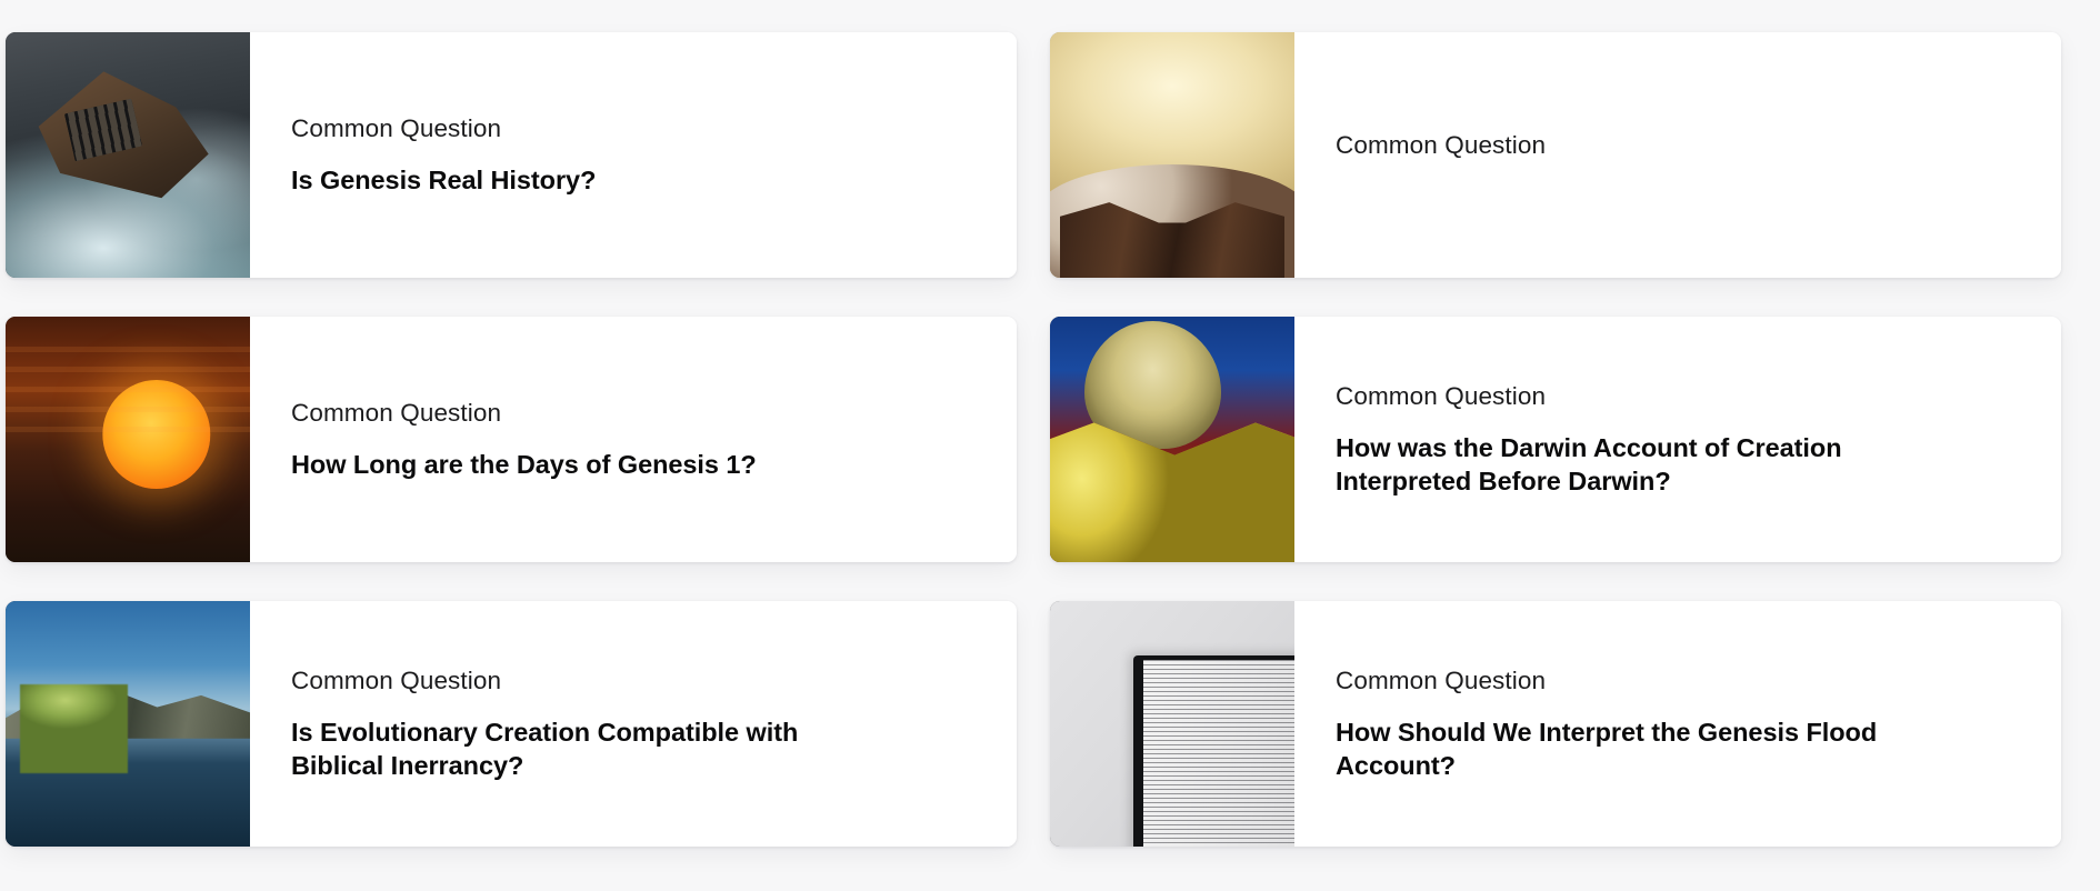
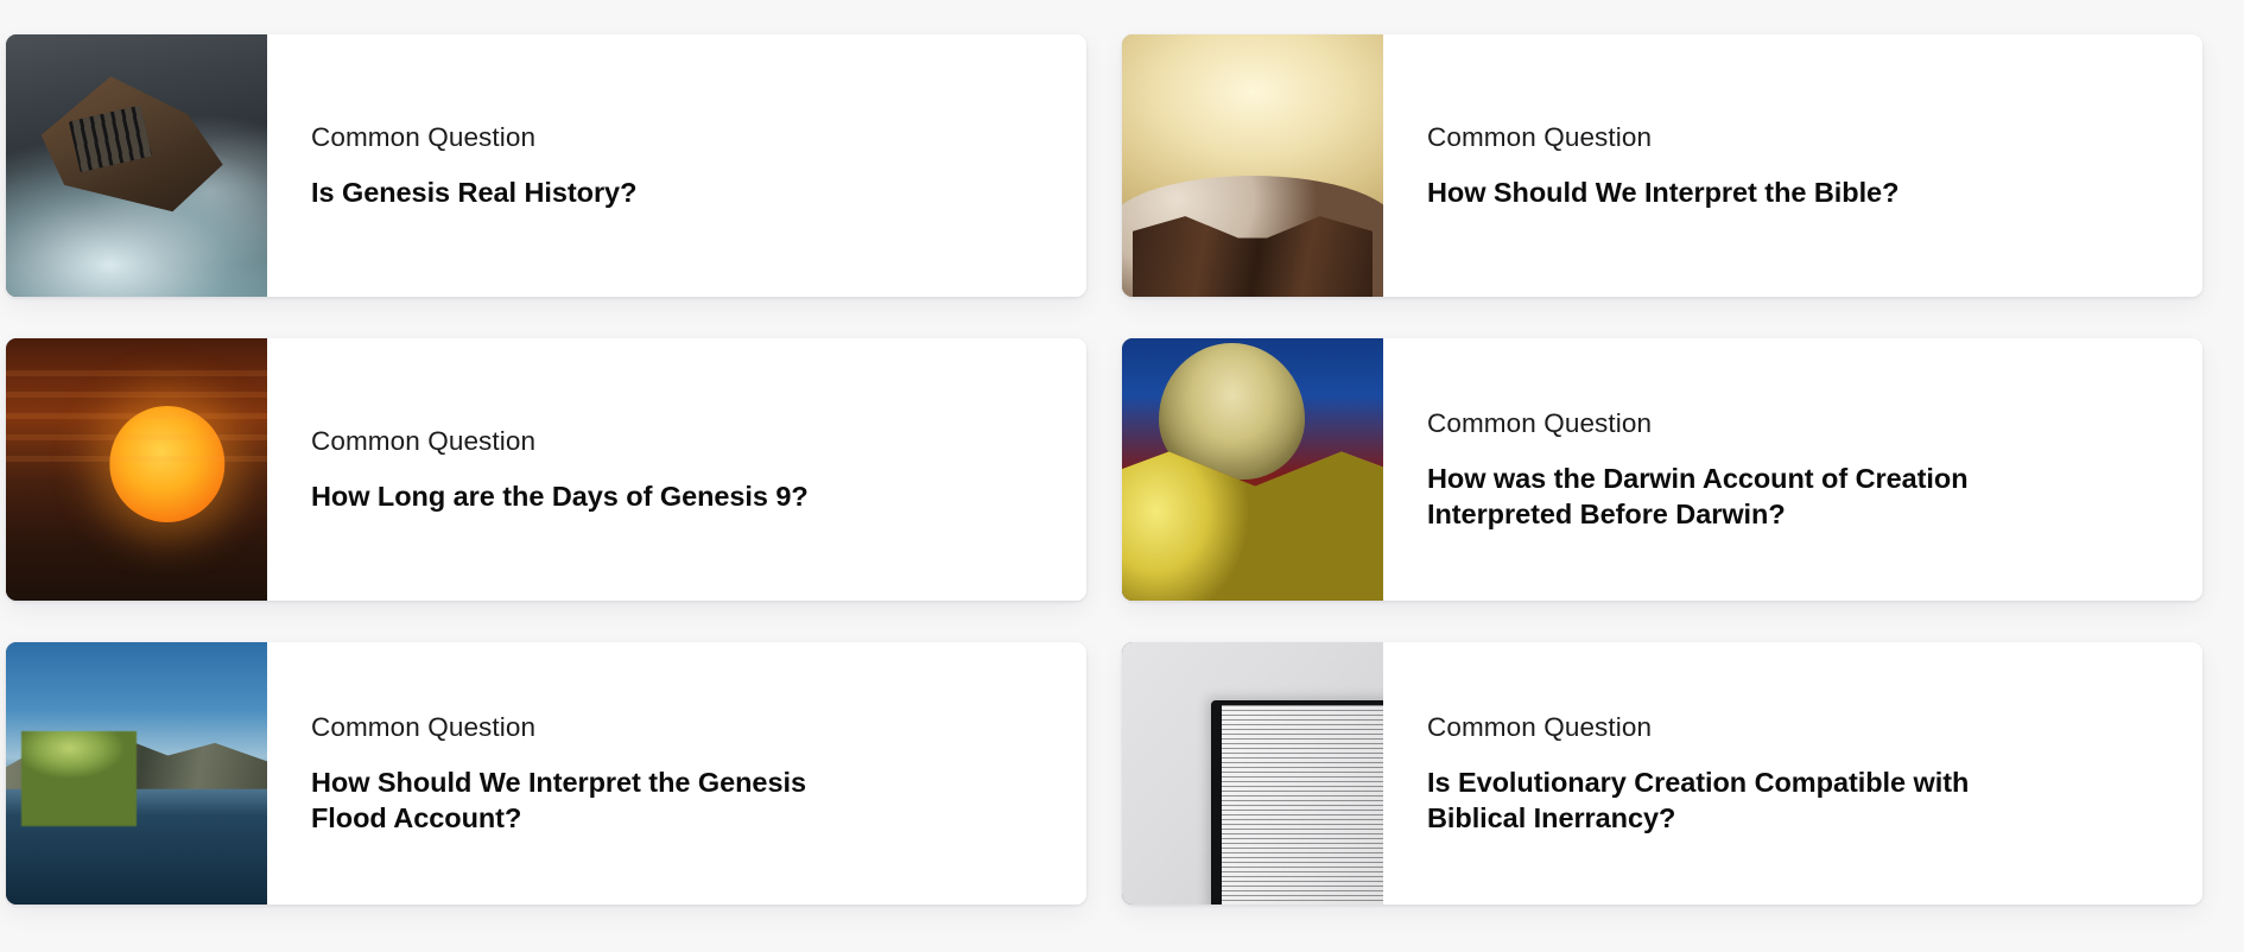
  Common Question
  Is Genesis Real History?
  Common Question
+ How Should We Interpret the Bible?
  Common Question
- How Long are the Days of Genesis 1?
+ How Long are the Days of Genesis 9?
  Common Question
  How was the Darwin Account of Creation Interpreted Before Darwin?
  Common Question
- Is Evolutionary Creation Compatible with Biblical Inerrancy?
+ How Should We Interpret the Genesis Flood Account?
  Common Question
- How Should We Interpret the Genesis Flood Account?
+ Is Evolutionary Creation Compatible with Biblical Inerrancy?
